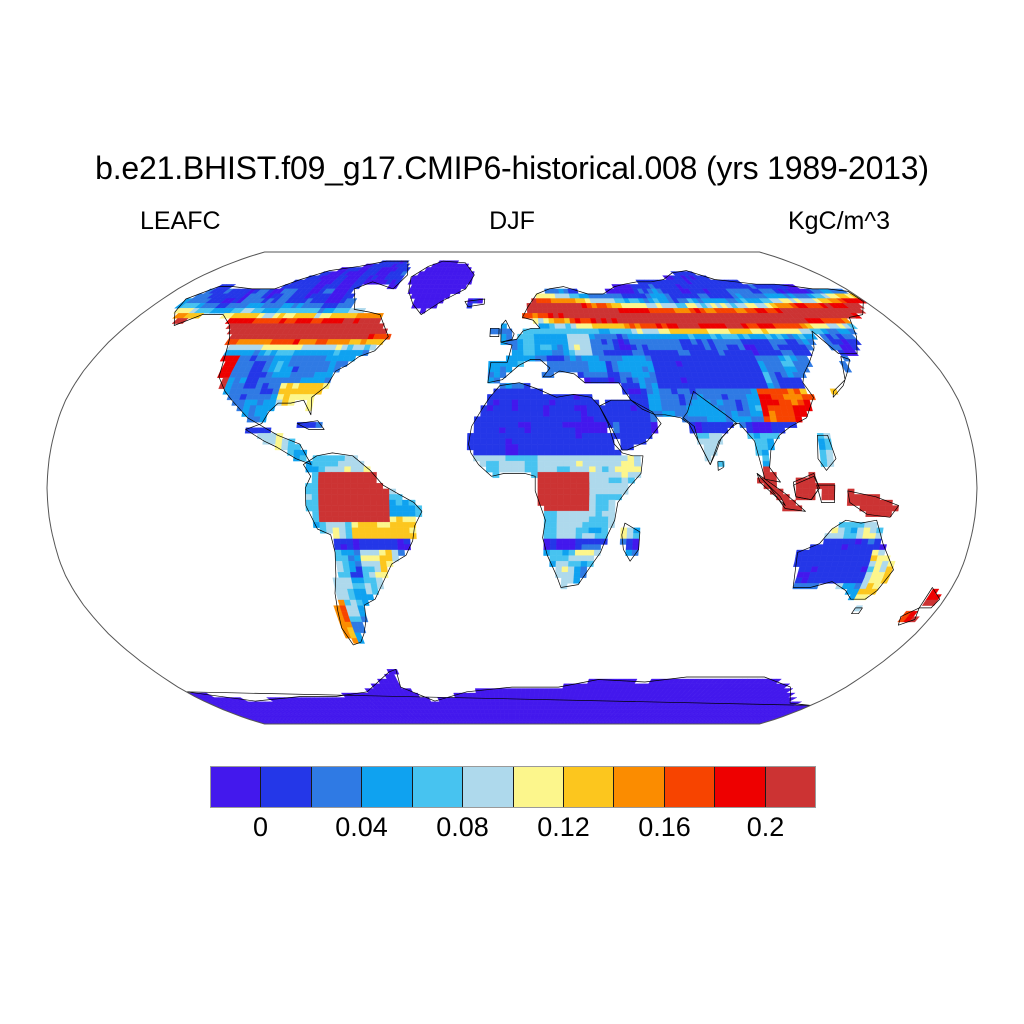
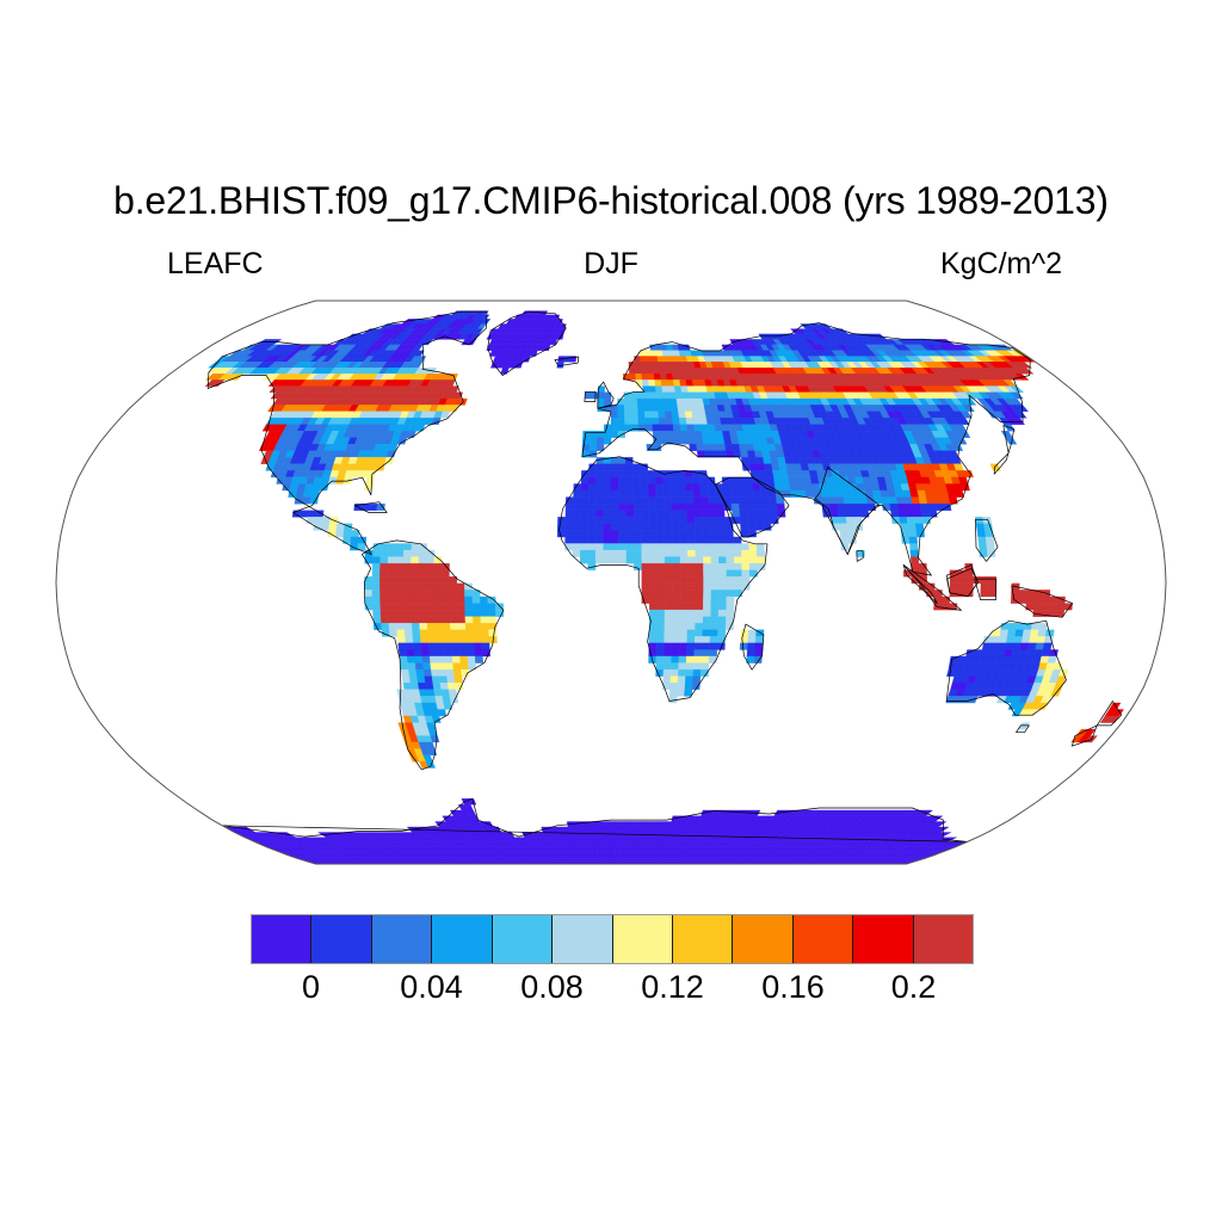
  b.e21.BHIST.f09_g17.CMIP6-historical.008 (yrs 1989-2013)
  LEAFC
  DJF
- KgC/m^3
+ KgC/m^2
  0
  0.04
  0.08
  0.12
  0.16
  0.2
